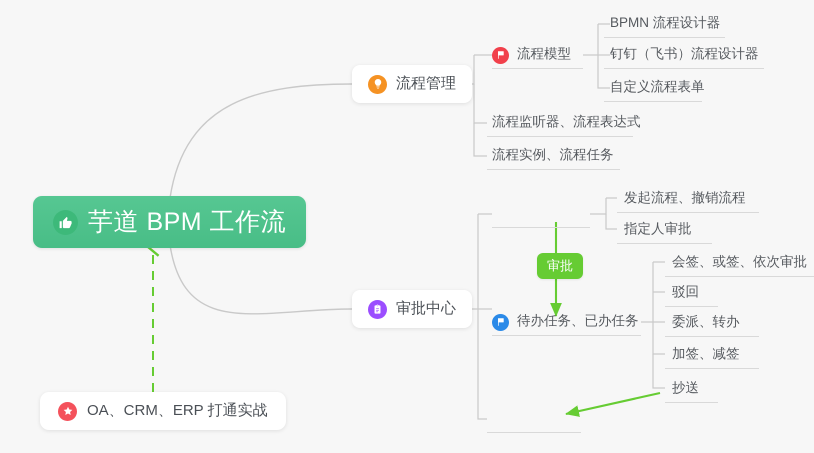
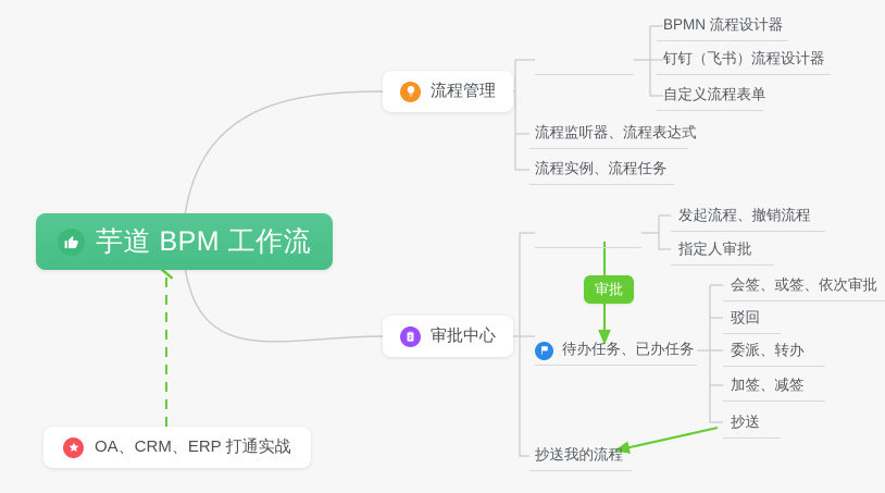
  芋道 BPM 工作流
  流程管理
- 流程模型
  BPMN 流程设计器
  钉钉（飞书）流程设计器
  自定义流程表单
  流程监听器、流程表达式
  流程实例、流程任务
  审批中心
  发起流程、撤销流程
  指定人审批
  待办任务、已办任务
  会签、或签、依次审批
  驳回
  委派、转办
  加签、减签
  抄送
+ 抄送我的流程
  审批
  OA、CRM、ERP 打通实战
